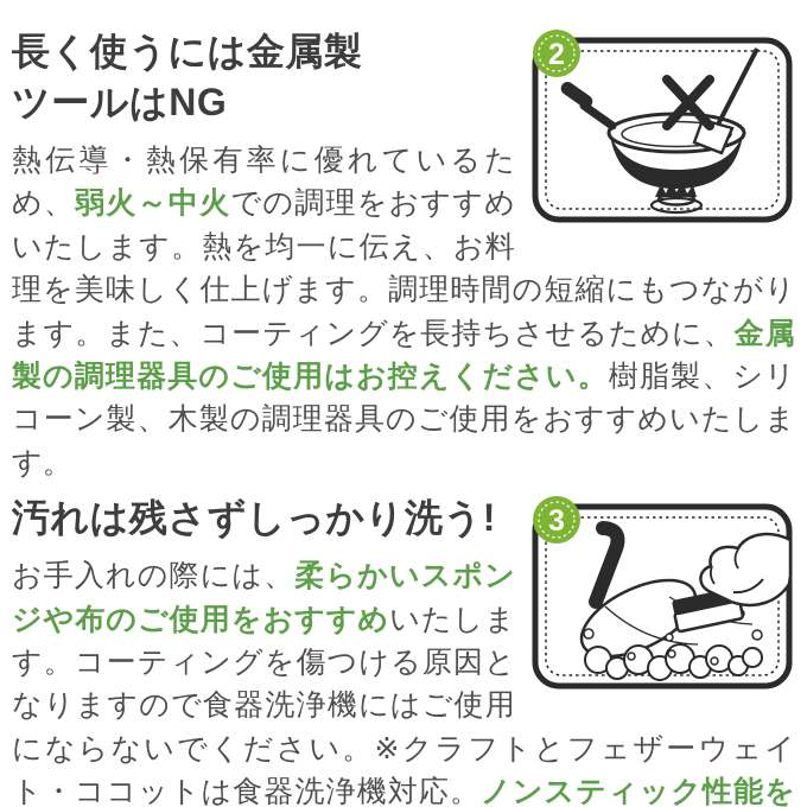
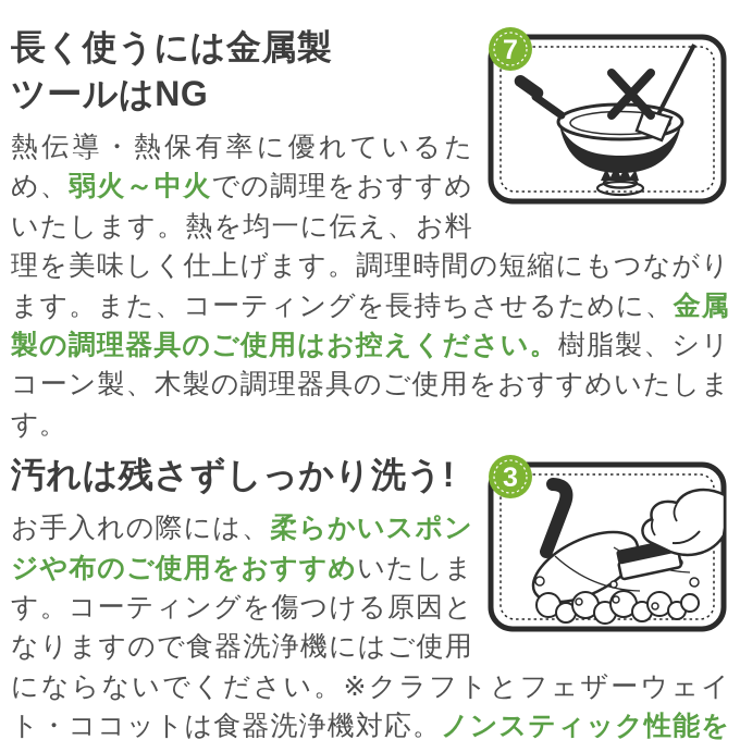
- 2
+ 7
  長く使うには金属製
  ツールはNG
  熱伝導・熱保有率に優れているため、弱火～中火での調理をおすすめいたします。熱を均一に伝え、お料理を美味しく仕上げます。調理時間の短縮にもつながります。また、コーティングを長持ちさせるために、金属製の調理器具のご使用はお控えください。樹脂製、シリコーン製、木製の調理器具のご使用をおすすめいたします。
  3
  汚れは残さずしっかり洗う!
  お手入れの際には、柔らかいスポンジや布のご使用をおすすめいたします。コーティングを傷つける原因となりますので食器洗浄機にはご使用にならないでください。※クラフトとフェザーウェイト・ココットは食器洗浄機対応。ノンスティック性能を
